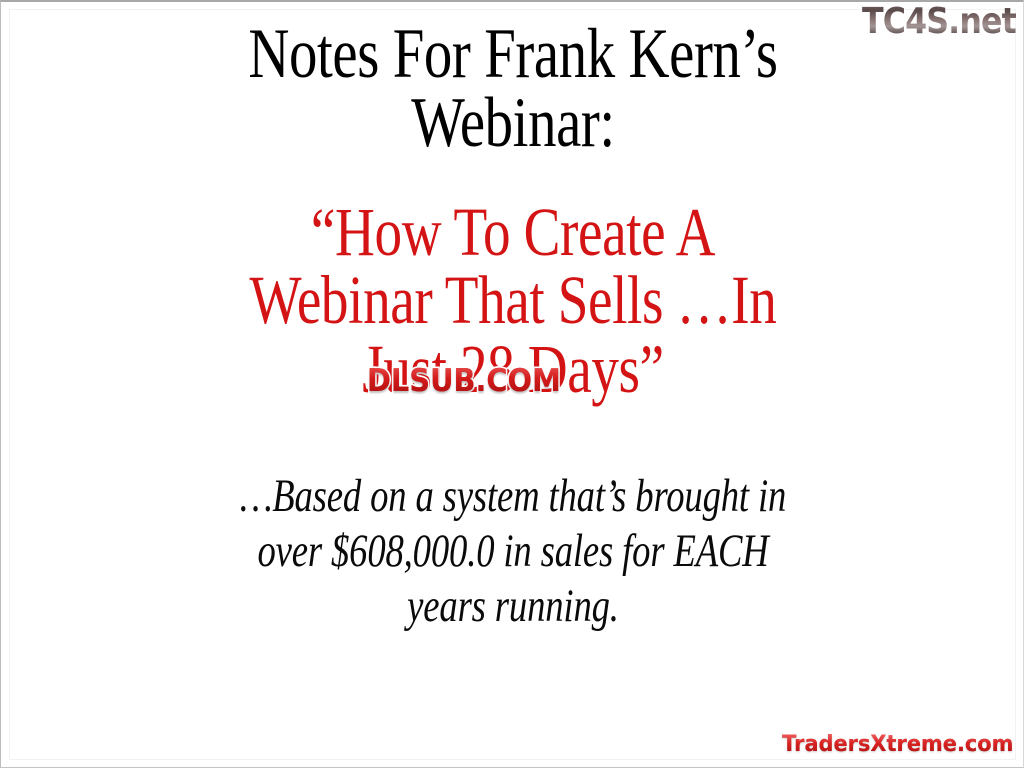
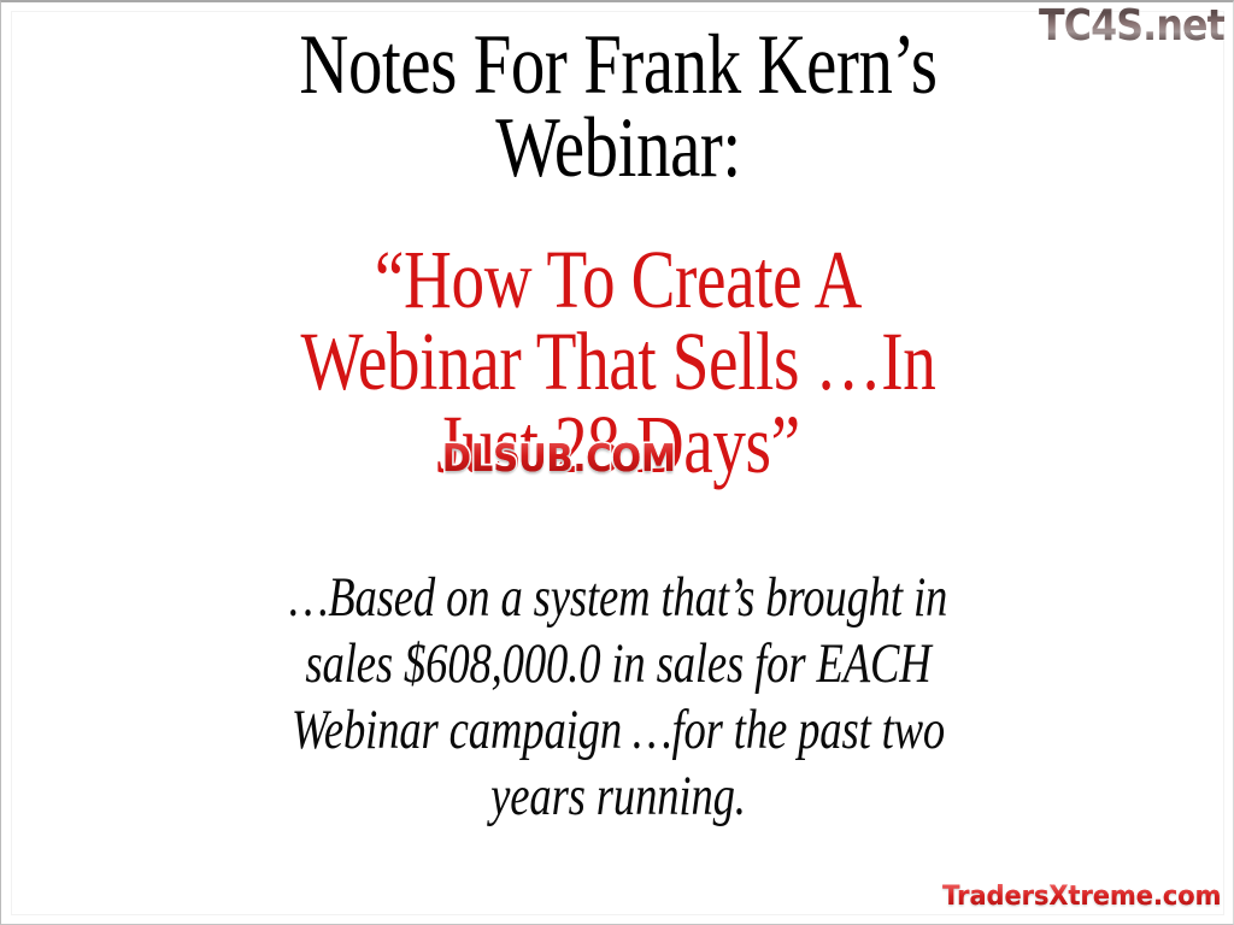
  Notes For Frank Kern’s
  Webinar:
  “How To Create A
  Webinar That Sells …In
  …Based on a system that’s brought in
- over $608,000.0 in sales for EACH
+ sales $608,000.0 in sales for EACH
+ Webinar campaign …for the past two
  years running.
  TC4S.net
  DLSUB.COM
  TradersXtreme.com
